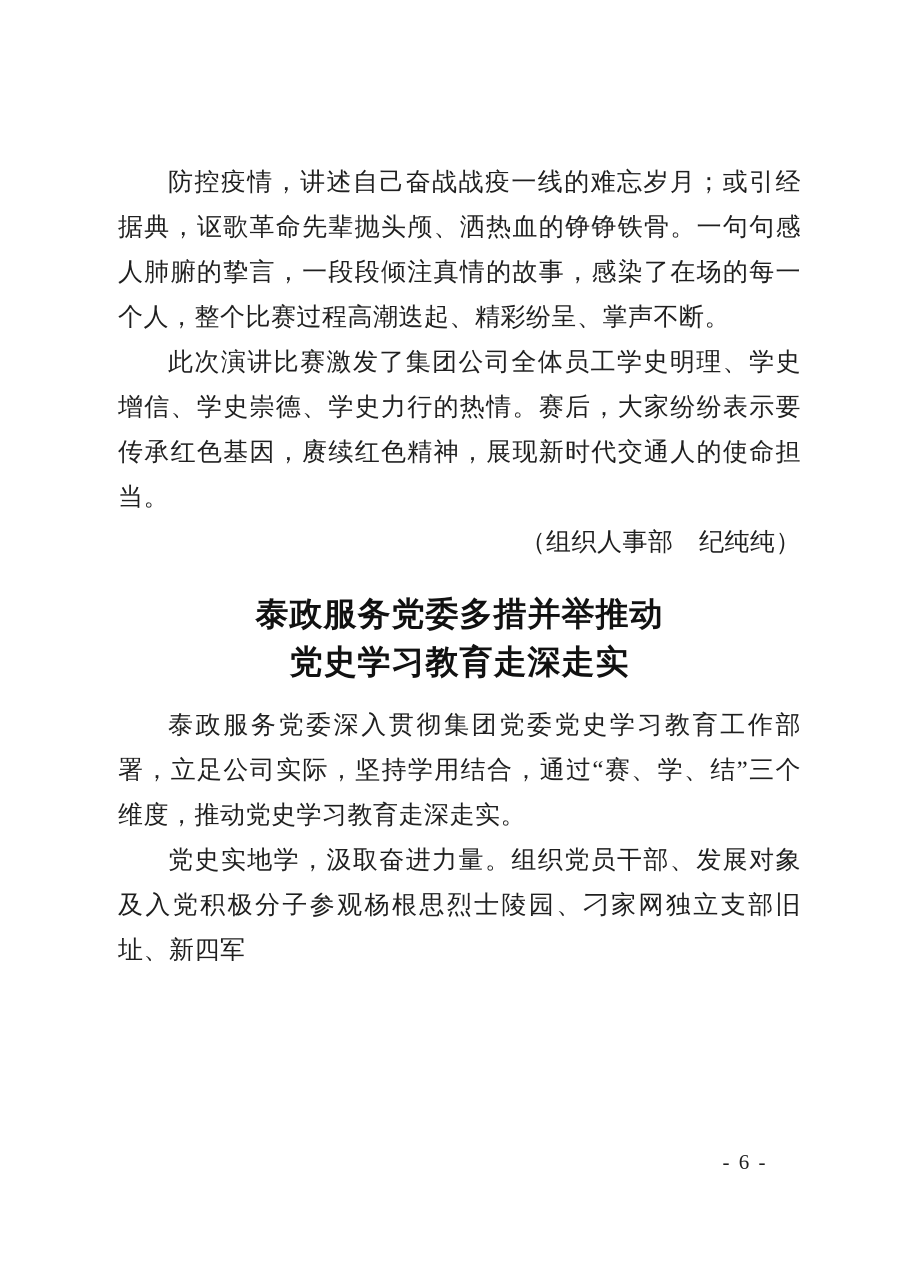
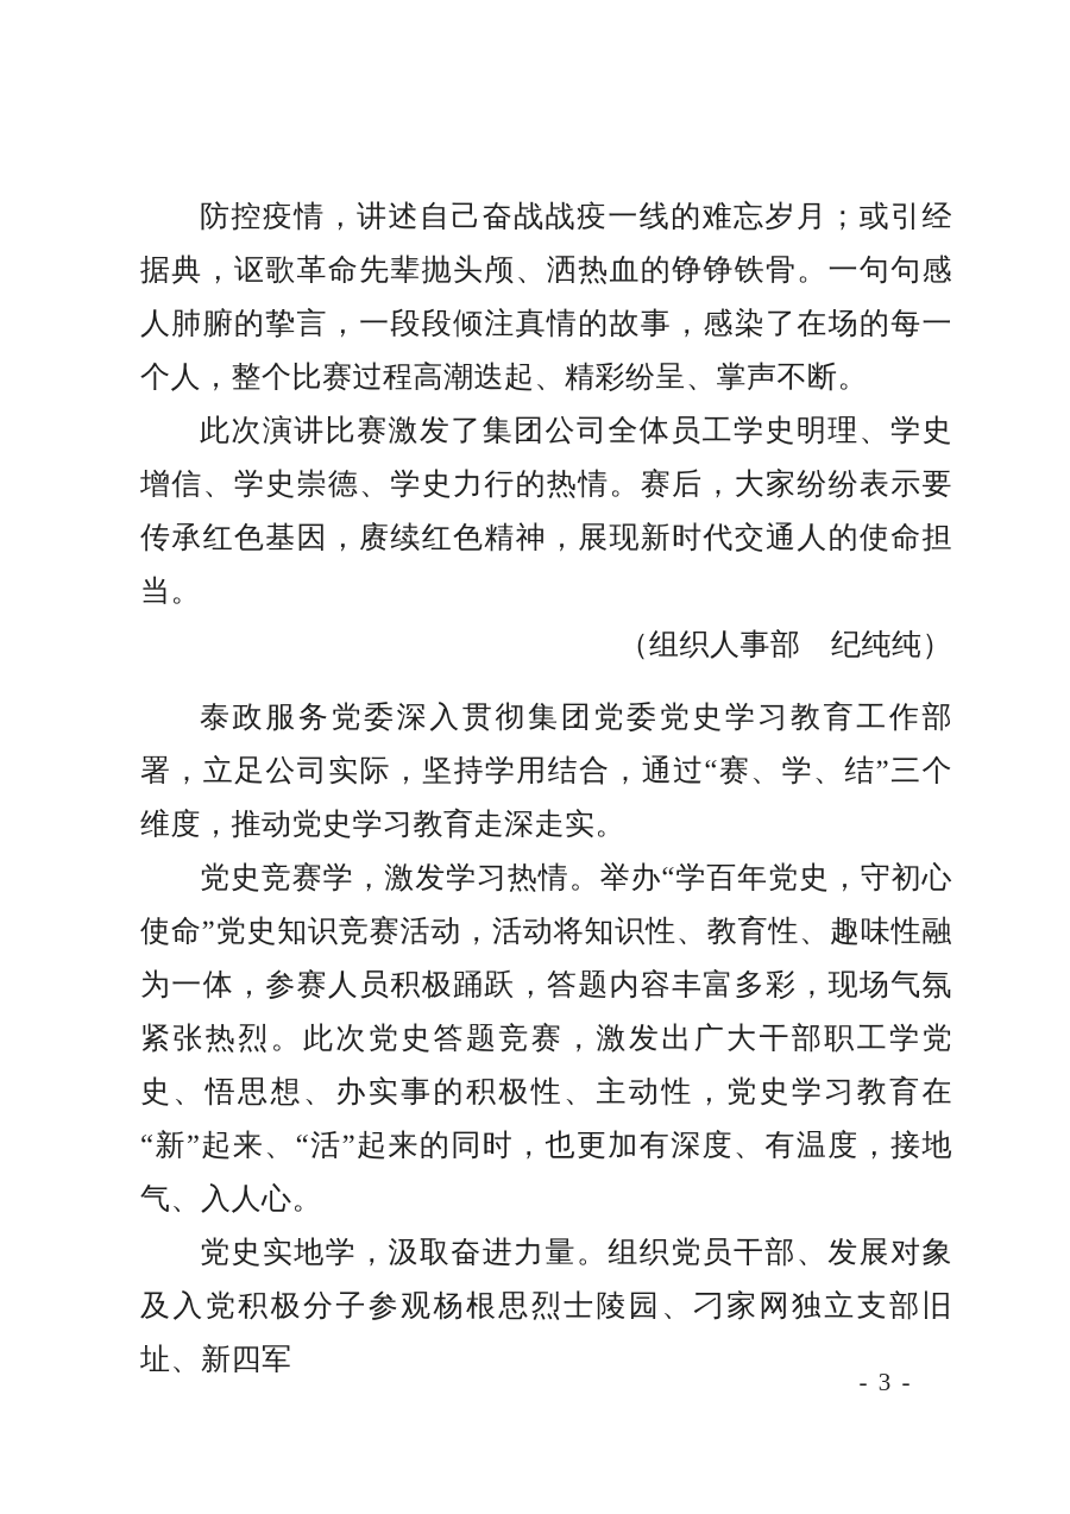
  防控疫情，讲述自己奋战战疫一线的难忘岁月；或引经据典，讴歌革命先辈抛头颅、洒热血的铮铮铁骨。一句句感人肺腑的挚言，一段段倾注真情的故事，感染了在场的每一个人，整个比赛过程高潮迭起、精彩纷呈、掌声不断。
  此次演讲比赛激发了集团公司全体员工学史明理、学史增信、学史崇德、学史力行的热情。赛后，大家纷纷表示要传承红色基因，赓续红色精神，展现新时代交通人的使命担当。
  （组织人事部 纪纯纯）
- 泰政服务党委多措并举推动
- 党史学习教育走深走实
  泰政服务党委深入贯彻集团党委党史学习教育工作部署，立足公司实际，坚持学用结合，通过“赛、学、结”三个维度，推动党史学习教育走深走实。
+ 党史竞赛学，激发学习热情。举办“学百年党史，守初心使命”党史知识竞赛活动，活动将知识性、教育性、趣味性融为一体，参赛人员积极踊跃，答题内容丰富多彩，现场气氛紧张热烈。此次党史答题竞赛，激发出广大干部职工学党史、悟思想、办实事的积极性、主动性，党史学习教育在“新”起来、“活”起来的同时，也更加有深度、有温度，接地气、入人心。
  党史实地学，汲取奋进力量。组织党员干部、发展对象及入党积极分子参观杨根思烈士陵园、刁家网独立支部旧址、新四军
- - 6 -
+ - 3 -
